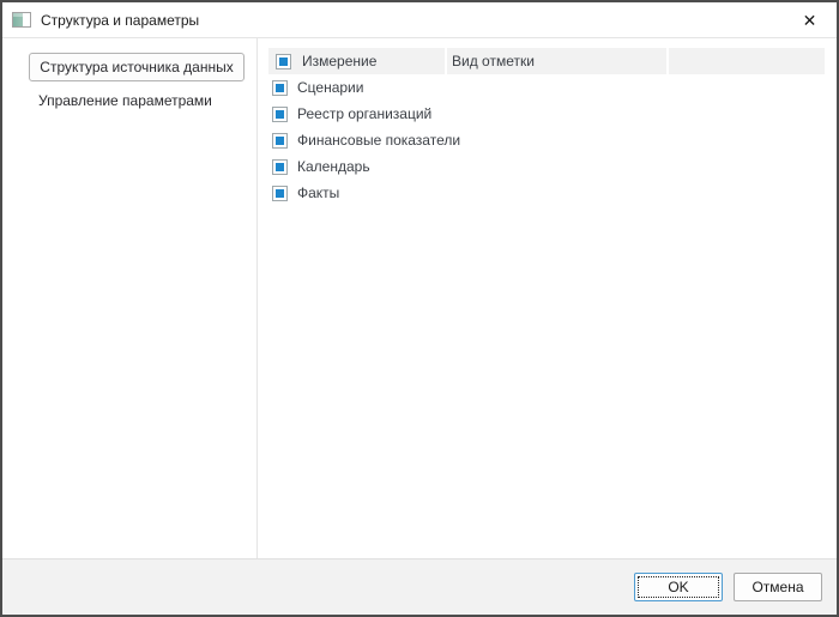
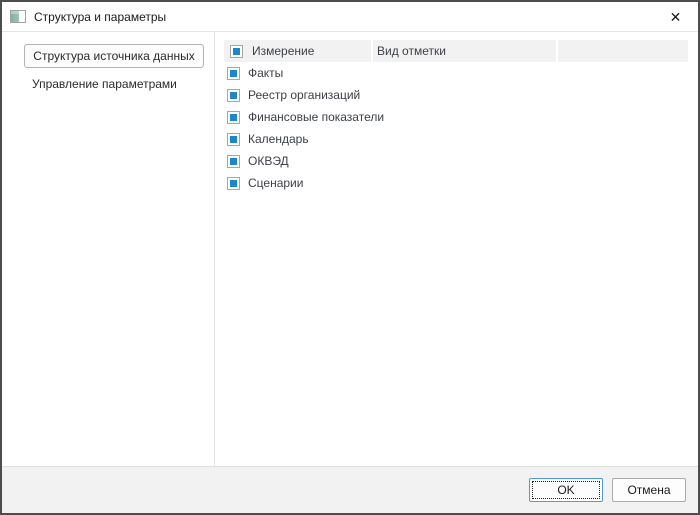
  Структура и параметры
  ✕
  Структура источника данных
  Управление параметрами
  Измерение
  Вид отметки
- Сценарии
+ Факты
  Реестр организаций
  Финансовые показатели
  Календарь
+ ОКВЭД
- Факты
+ Сценарии
  OK
  Отмена
